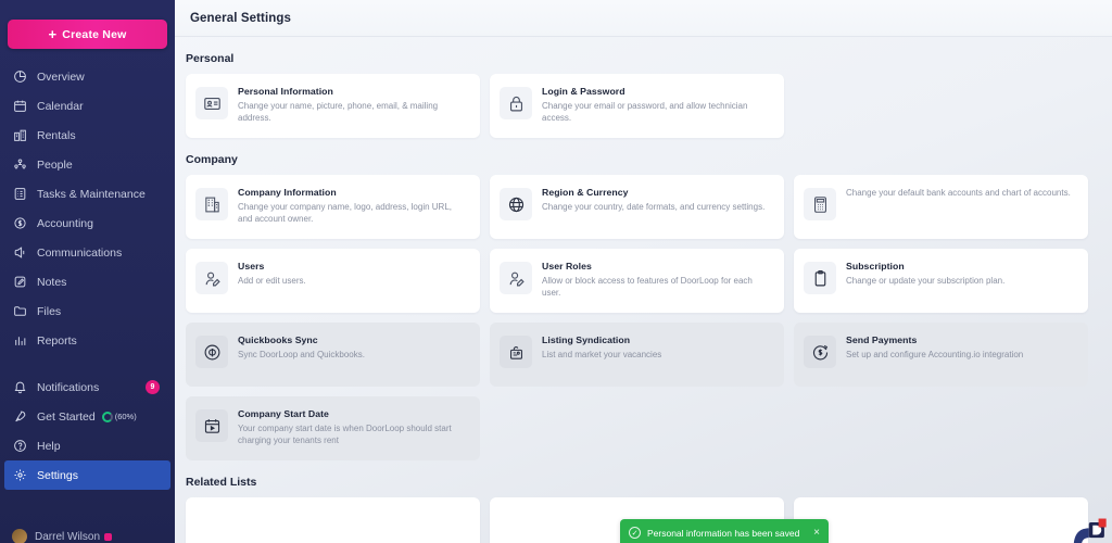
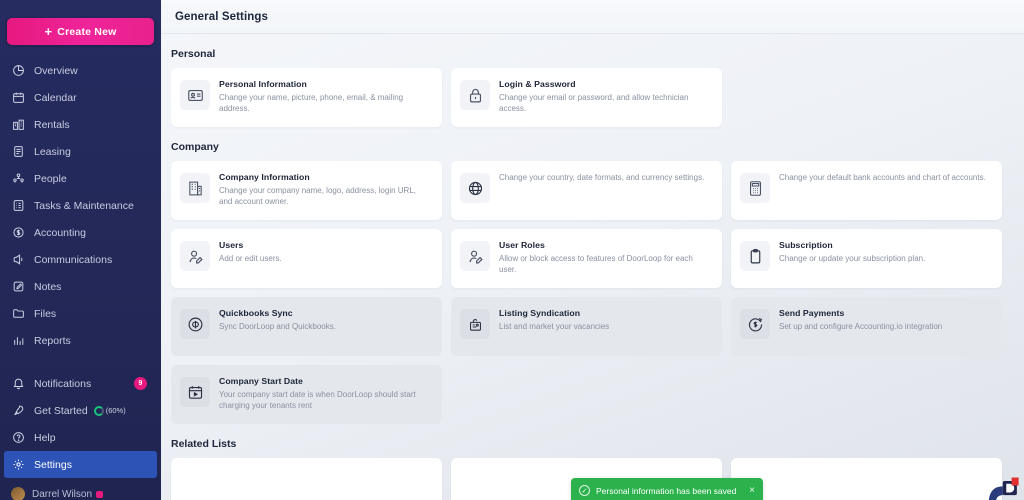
  +
  Create New
  Overview
  Calendar
  Rentals
+ Leasing
  People
  Tasks & Maintenance
  Accounting
  Communications
  Notes
  Files
  Reports
  Notifications
  Get Started
  (60%)
  Help
  Settings
  Darrel Wilson
  General Settings
  Personal
  Personal Information
  Change your name, picture, phone, email, & mailing address.
  Login & Password
  Change your email or password, and allow technician access.
  Company
  Company Information
  Change your company name, logo, address, login URL, and account owner.
- Region & Currency
  Change your country, date formats, and currency settings.
  Change your default bank accounts and chart of accounts.
  Users
  Add or edit users.
  User Roles
  Allow or block access to features of DoorLoop for each user.
  Subscription
  Change or update your subscription plan.
  Quickbooks Sync
  Sync DoorLoop and Quickbooks.
  Listing Syndication
  List and market your vacancies
  Send Payments
  Set up and configure Accounting.io integration
  Company Start Date
  Your company start date is when DoorLoop should start charging your tenants rent
  Related Lists
  Personal information has been saved
  ×
